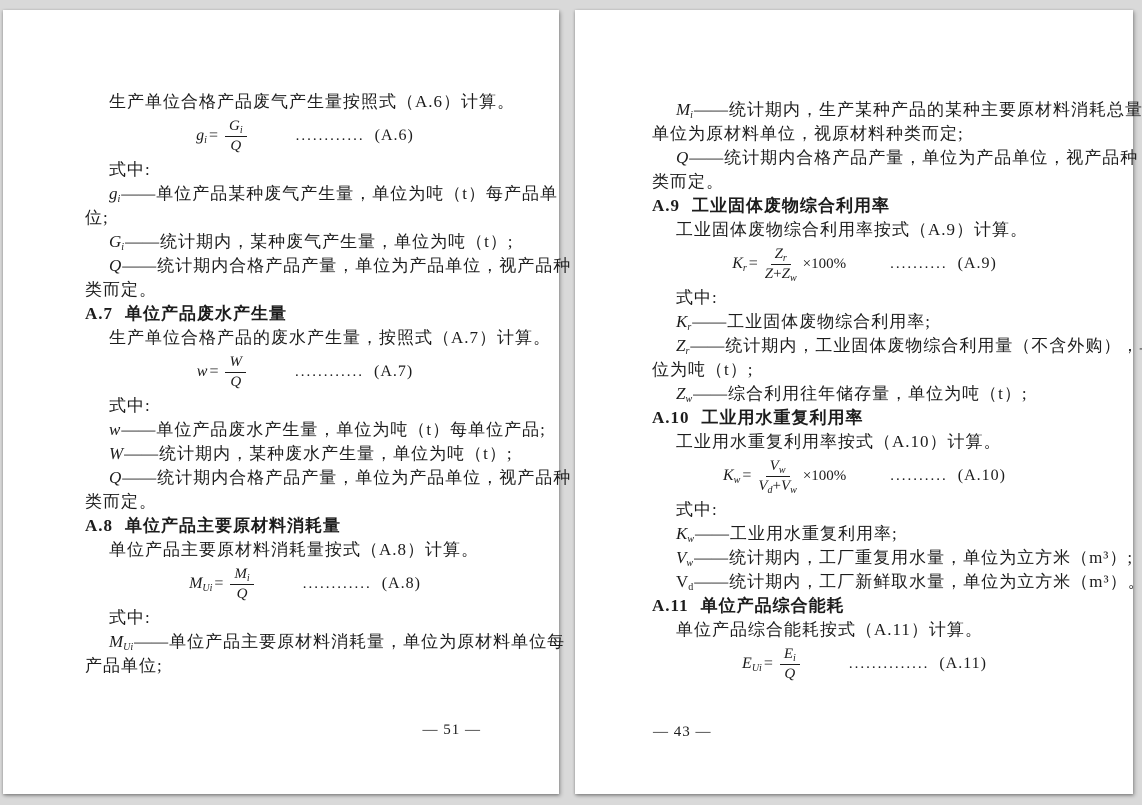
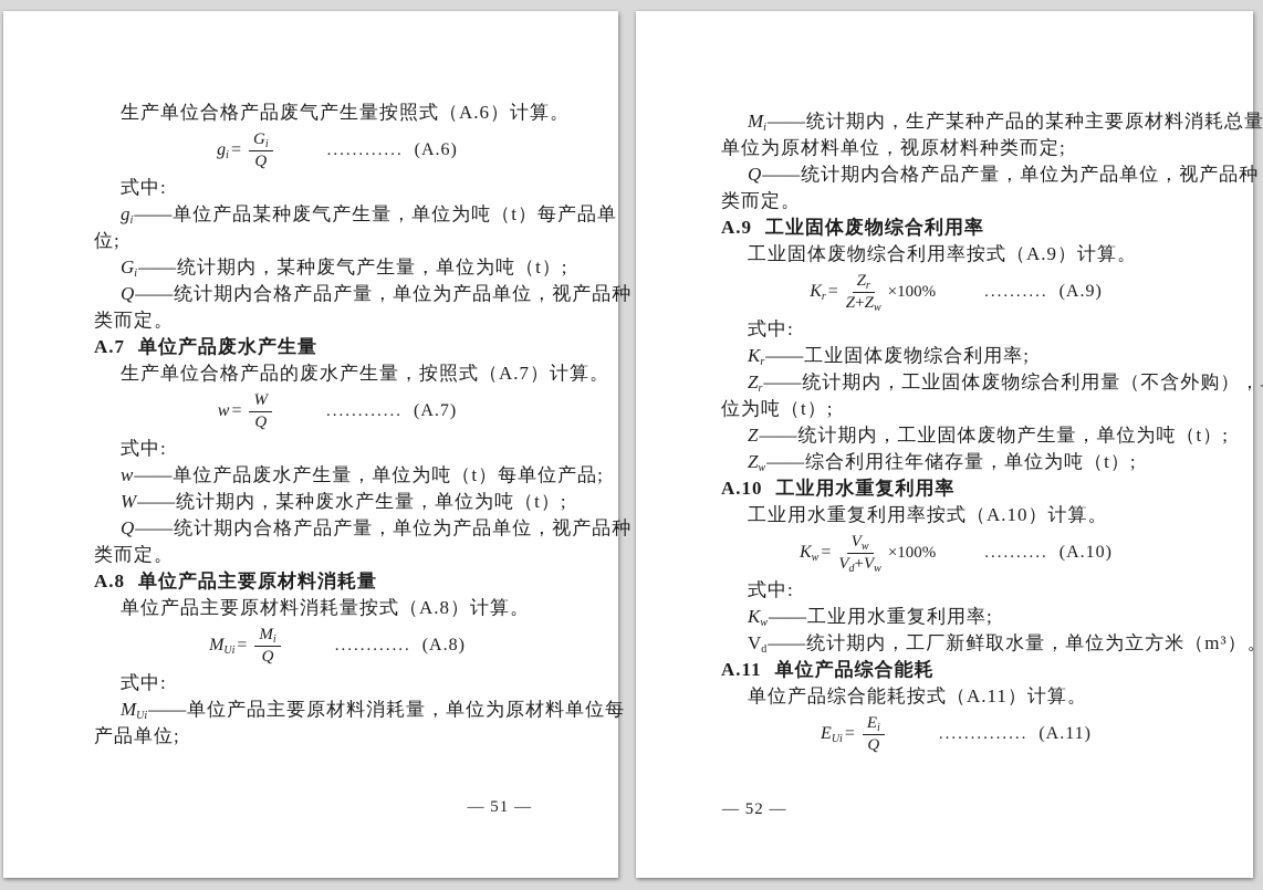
  生产单位合格产品废气产生量按照式（A.6）计算。
  gi
  =
  Gi
  Q
  ............
  (A.6)
  式中:
  gi——单位产品某种废气产生量，单位为吨（t）每产品单
  位;
  Gi——统计期内，某种废气产生量，单位为吨（t）;
  Q——统计期内合格产品产量，单位为产品单位，视产品种
  类而定。
  A.7 单位产品废水产生量
  生产单位合格产品的废水产生量，按照式（A.7）计算。
  w
  =
  W
  Q
  ............
  (A.7)
  式中:
  w——单位产品废水产生量，单位为吨（t）每单位产品;
  W——统计期内，某种废水产生量，单位为吨（t）;
  Q——统计期内合格产品产量，单位为产品单位，视产品种
  类而定。
  A.8 单位产品主要原材料消耗量
  单位产品主要原材料消耗量按式（A.8）计算。
  MUi
  =
  Mi
  Q
  ............
  (A.8)
  式中:
  MUi——单位产品主要原材料消耗量，单位为原材料单位每
  产品单位;
  — 51 —
  Mi——统计期内，生产某种产品的某种主要原材料消耗总量
  单位为原材料单位，视原材料种类而定;
  Q——统计期内合格产品产量，单位为产品单位，视产品种
  类而定。
  A.9 工业固体废物综合利用率
  工业固体废物综合利用率按式（A.9）计算。
  Kr
  =
  Zr
  Z+Zw
  ×100%
  ..........
  (A.9)
  式中:
  Kr——工业固体废物综合利用率;
  Zr——统计期内，工业固体废物综合利用量（不含外购），
  位为吨（t）;
+ Z——统计期内，工业固体废物产生量，单位为吨（t）;
  Zw——综合利用往年储存量，单位为吨（t）;
  A.10 工业用水重复利用率
  工业用水重复利用率按式（A.10）计算。
  Kw
  =
  Vw
  Vd+Vw
  ×100%
  ..........
  (A.10)
  式中:
  Kw——工业用水重复利用率;
- Vw——统计期内，工厂重复用水量，单位为立方米（m³）;
  Vd——统计期内，工厂新鲜取水量，单位为立方米（m³）。
  A.11 单位产品综合能耗
  单位产品综合能耗按式（A.11）计算。
  EUi
  =
  Ei
  Q
  ..............
  (A.11)
- — 43 —
+ — 52 —
